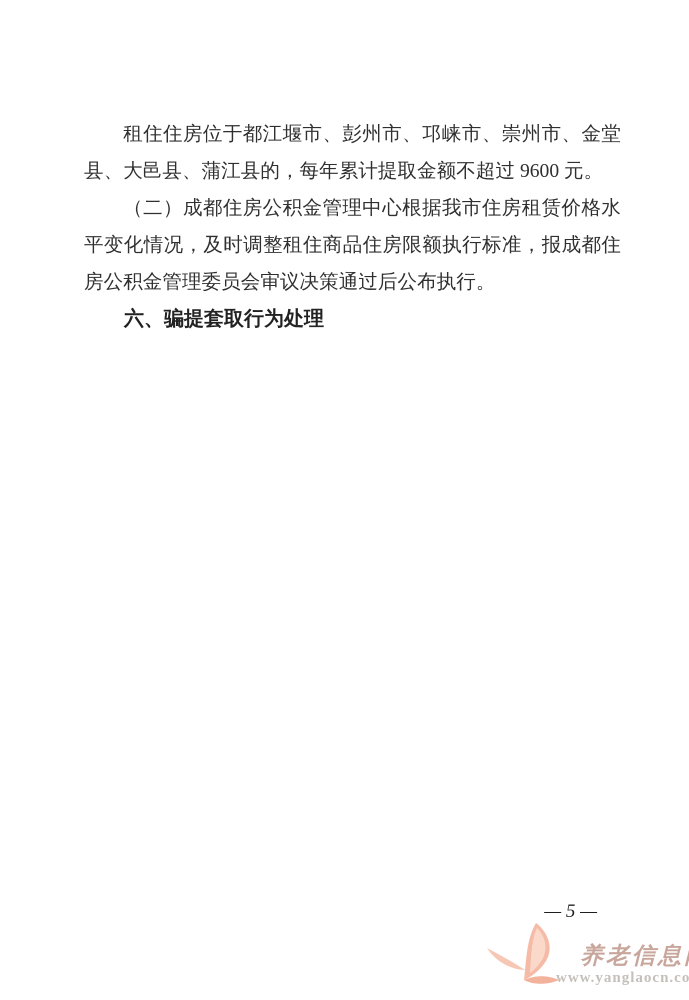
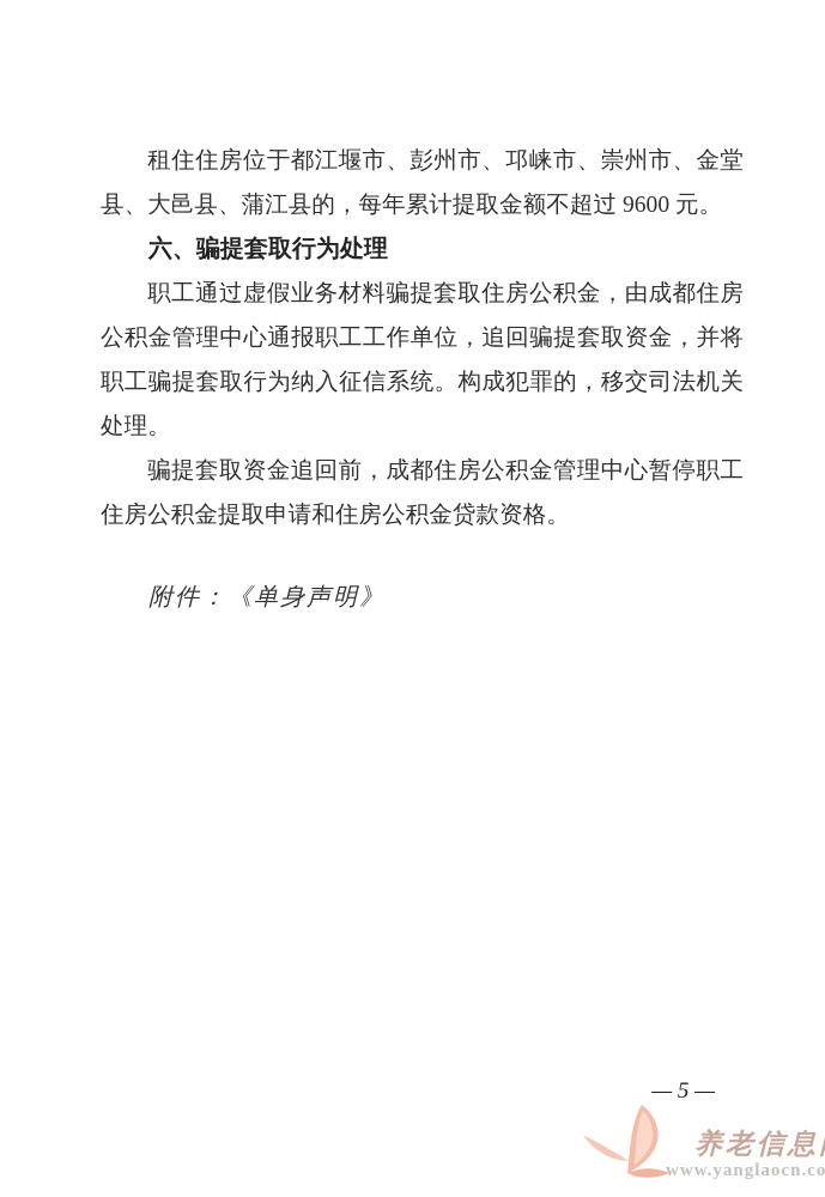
  租住住房位于都江堰市、彭州市、邛崃市、崇州市、金堂县、大邑县、蒲江县的，每年累计提取金额不超过 9600 元。
- （二）成都住房公积金管理中心根据我市住房租赁价格水平变化情况，及时调整租住商品住房限额执行标准，报成都住房公积金管理委员会审议决策通过后公布执行。
  六、骗提套取行为处理
+ 职工通过虚假业务材料骗提套取住房公积金，由成都住房公积金管理中心通报职工工作单位，追回骗提套取资金，并将职工骗提套取行为纳入征信系统。构成犯罪的，移交司法机关处理。
+ 骗提套取资金追回前，成都住房公积金管理中心暂停职工住房公积金提取申请和住房公积金贷款资格。
+ 附件：《单身声明》
  — 5 —
  养老信息
  www.yanglaocn.co
